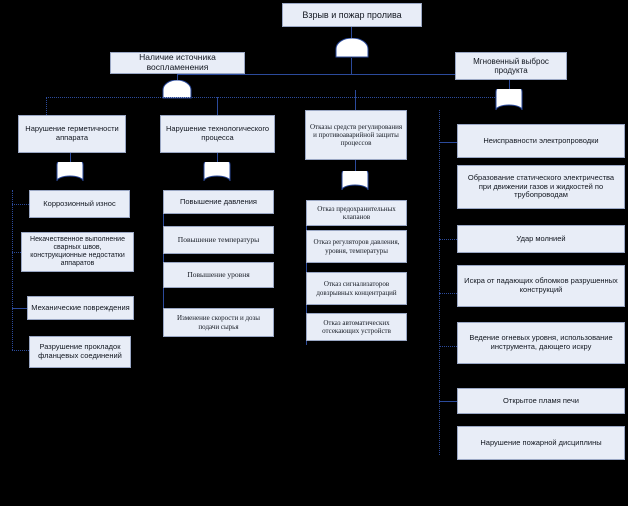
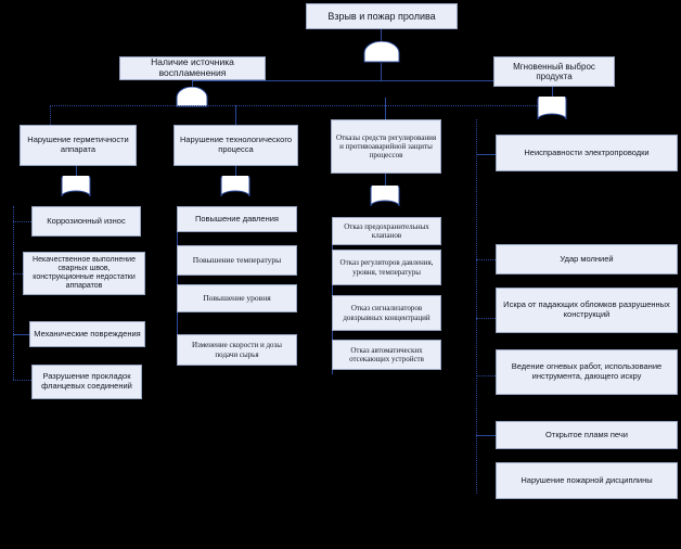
  Взрыв и пожар пролива
  Наличие источника воспламенения
  Нарушение герметичности аппарата
  Нарушение технологического процесса
  Отказы средств регулирования и противоаварийной защиты процессов
  Коррозионный износ
  Механические повреждения
  Разрушение прокладок фланцевых соединений
  Повышение давления
  Повышение температуры
  Повышение уровня
  Изменение скорости и дозы подачи сырья
  Отказ предохранительных клапанов
  Отказ регуляторов давления, уровня, температуры
  Отказ сигнализаторов довзрывных концентраций
  Отказ автоматических отсекающих устройств
  Мгновенный выброс продукта
  Неисправности электропроводки
- Образование статического электричества при движении газов и жидкостей по трубопроводам
  Удар молнией
  Искра от падающих обломков разрушенных конструкций
- Ведение огневых уровня, использование инструмента, дающего искру
+ Ведение огневых работ, использование инструмента, дающего искру
  Открытое пламя печи
  Нарушение пожарной дисциплины
